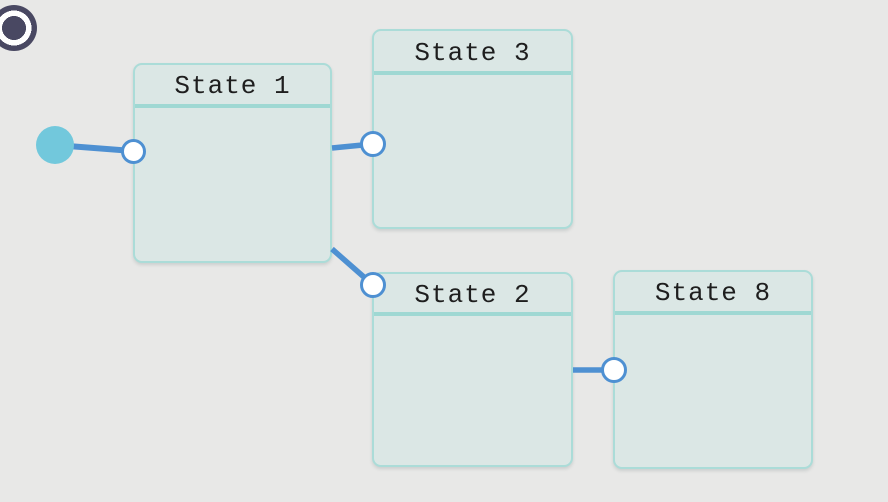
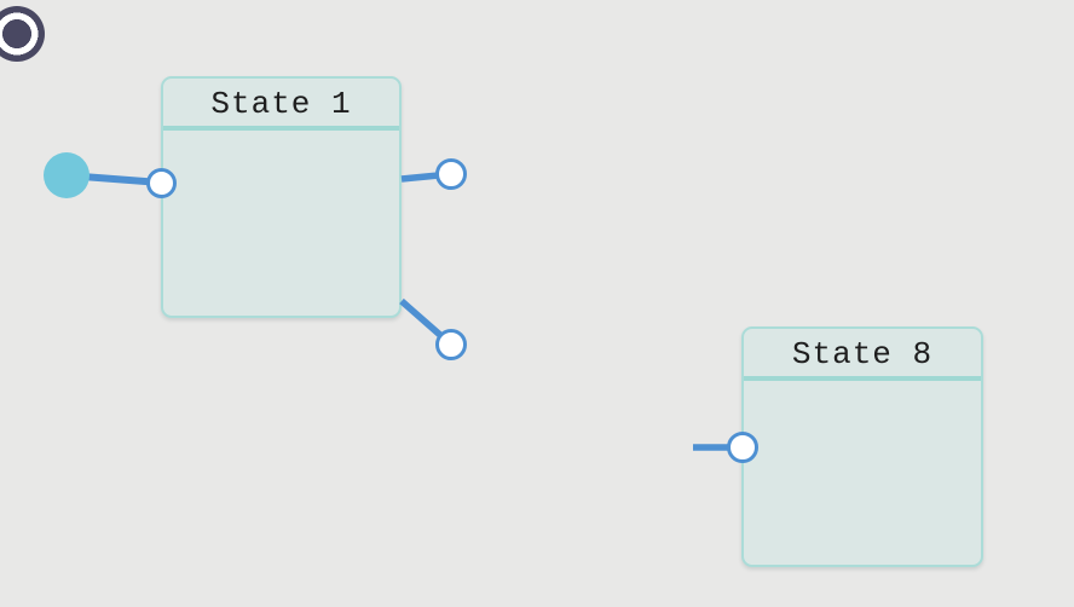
  State 1
- State 3
- State 2
  State 8
